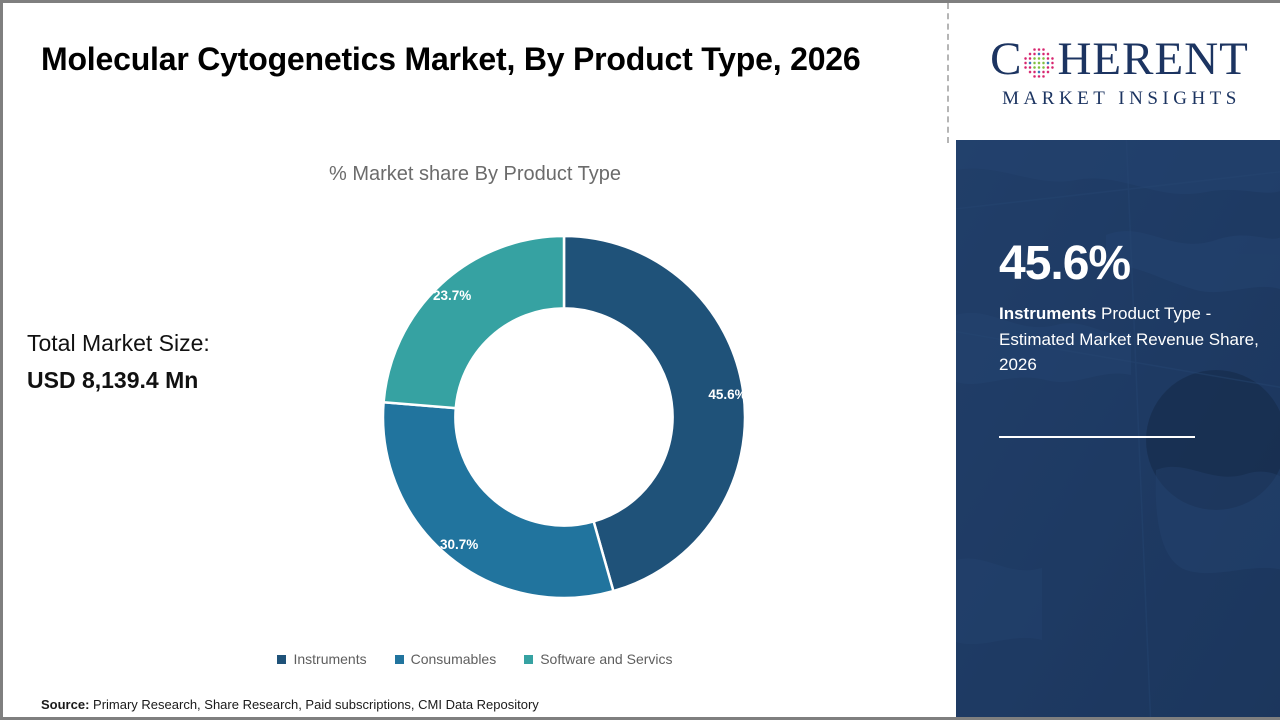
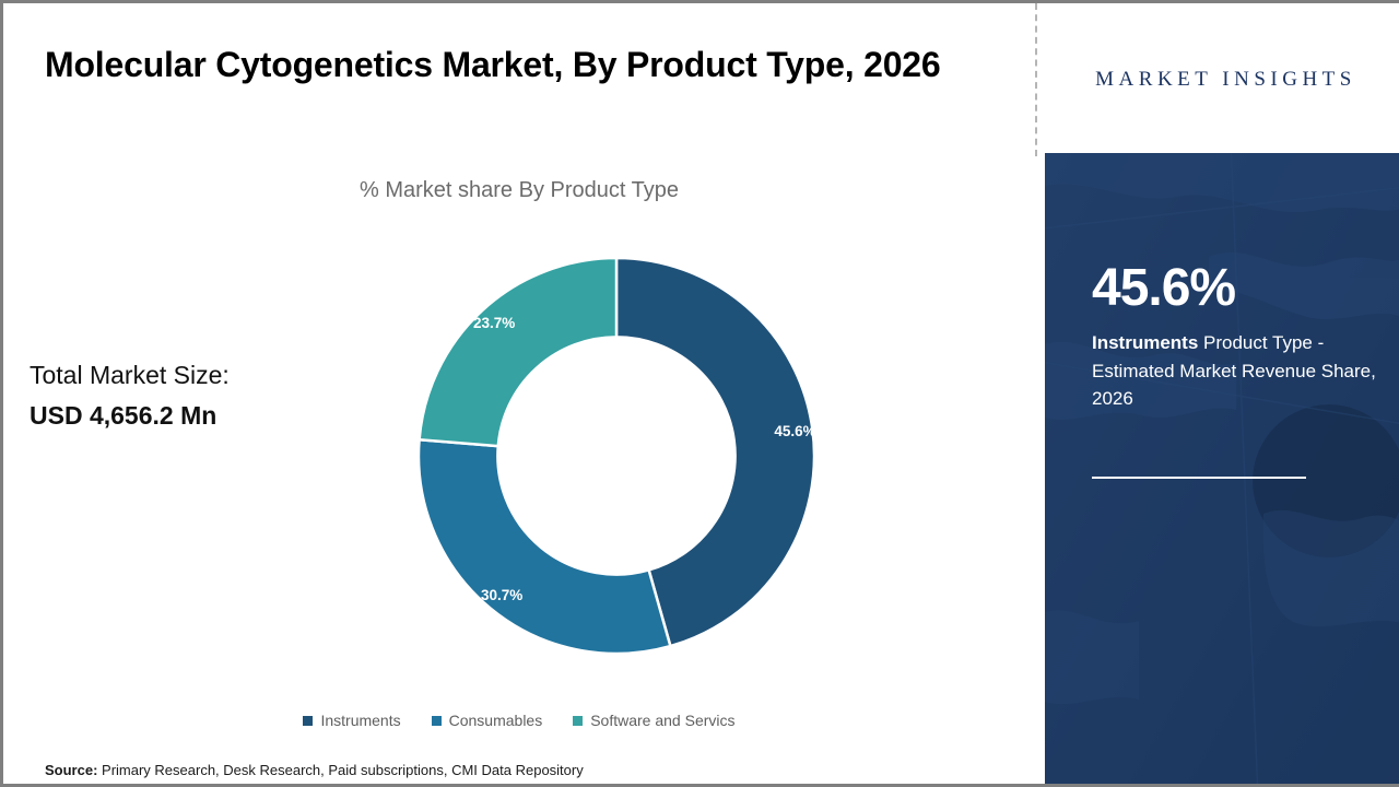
  Molecular Cytogenetics Market, By Product Type, 2026
  % Market share By Product Type
  Total Market Size:
- USD 8,139.4 Mn
+ USD 4,656.2 Mn
  45.6%
  30.7%
  23.7%
  Instruments
  Consumables
  Software and Servics
- Source: Primary Research, Share Research, Paid subscriptions, CMI Data Repository
+ Source: Primary Research, Desk Research, Paid subscriptions, CMI Data Repository
- C
- HERENT
  MARKET INSIGHTS
  45.6%
  Instruments Product Type - Estimated Market Revenue Share, 2026
